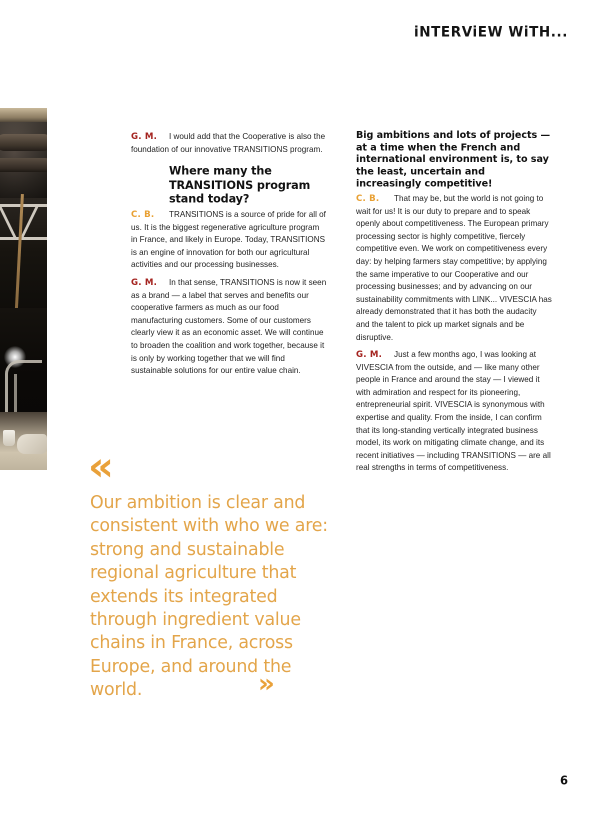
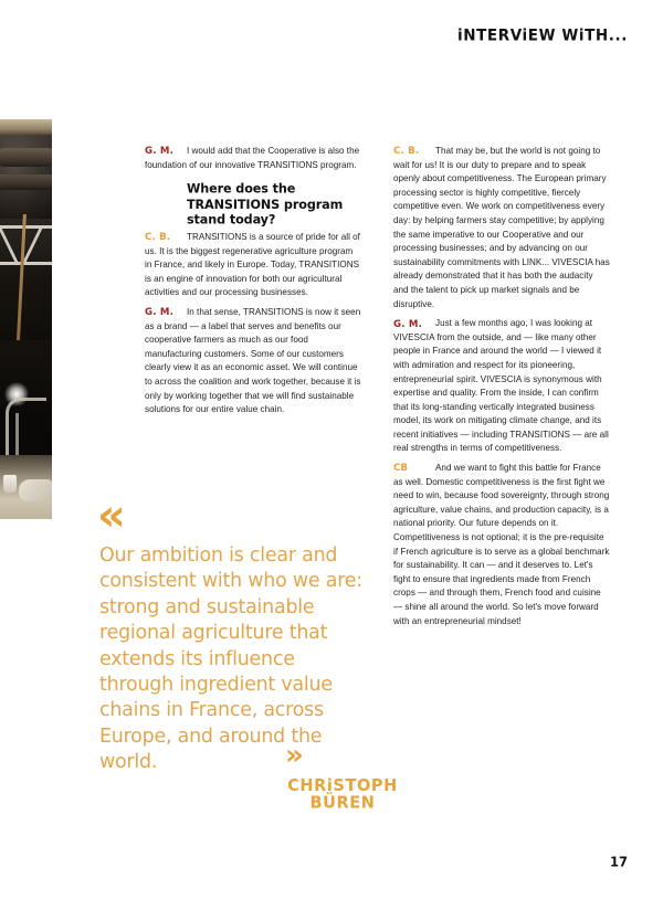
  iNTERViEW WiTH...
  G. M.
  I would add that the Cooperative is also the foundation of our innovative TRANSITIONS program.
- Where many the TRANSITIONS program stand today?
+ Where does the TRANSITIONS program stand today?
  C. B.
  TRANSITIONS is a source of pride for all of us. It is the biggest regenerative agriculture program in France, and likely in Europe. Today, TRANSITIONS is an engine of innovation for both our agricultural activities and our processing businesses.
  G. M.
- In that sense, TRANSITIONS is now it seen as a brand — a label that serves and benefits our cooperative farmers as much as our food manufacturing customers. Some of our customers clearly view it as an economic asset. We will continue to broaden the coalition and work together, because it is only by working together that we will find sustainable solutions for our entire value chain.
+ In that sense, TRANSITIONS is now it seen as a brand — a label that serves and benefits our cooperative farmers as much as our food manufacturing customers. Some of our customers clearly view it as an economic asset. We will continue to across the coalition and work together, because it is only by working together that we will find sustainable solutions for our entire value chain.
- Big ambitions and lots of projects — at a time when the French and international environment is, to say the least, uncertain and increasingly competitive!
  C. B.
  That may be, but the world is not going to wait for us! It is our duty to prepare and to speak openly about competitiveness. The European primary processing sector is highly competitive, fiercely competitive even. We work on competitiveness every day: by helping farmers stay competitive; by applying the same imperative to our Cooperative and our processing businesses; and by advancing on our sustainability commitments with LINK... VIVESCIA has already demonstrated that it has both the audacity and the talent to pick up market signals and be disruptive.
  G. M.
- Just a few months ago, I was looking at VIVESCIA from the outside, and — like many other people in France and around the stay — I viewed it with admiration and respect for its pioneering, entrepreneurial spirit. VIVESCIA is synonymous with expertise and quality. From the inside, I can confirm that its long-standing vertically integrated business model, its work on mitigating climate change, and its recent initiatives — including TRANSITIONS — are all real strengths in terms of competitiveness.
+ Just a few months ago, I was looking at VIVESCIA from the outside, and — like many other people in France and around the world — I viewed it with admiration and respect for its pioneering, entrepreneurial spirit. VIVESCIA is synonymous with expertise and quality. From the inside, I can confirm that its long-standing vertically integrated business model, its work on mitigating climate change, and its recent initiatives — including TRANSITIONS — are all real strengths in terms of competitiveness.
+ CB
+ And we want to fight this battle for France as well. Domestic competitiveness is the first fight we need to win, because food sovereignty, through strong agriculture, value chains, and production capacity, is a national priority. Our future depends on it. Competitiveness is not optional; it is the pre-requisite if French agriculture is to serve as a global benchmark for sustainability. It can — and it deserves to. Let's fight to ensure that ingredients made from French crops — and through them, French food and cuisine — shine all around the world. So let's move forward with an entrepreneurial mindset!
  «
- Our ambition is clear and consistent with who we are: strong and sustainable regional agriculture that extends its integrated through ingredient value chains in France, across Europe, and around the world.
+ Our ambition is clear and consistent with who we are: strong and sustainable regional agriculture that extends its influence through ingredient value chains in France, across Europe, and around the world.
  »
+ CHRiSTOPH BÜREN
- 6
+ 17
